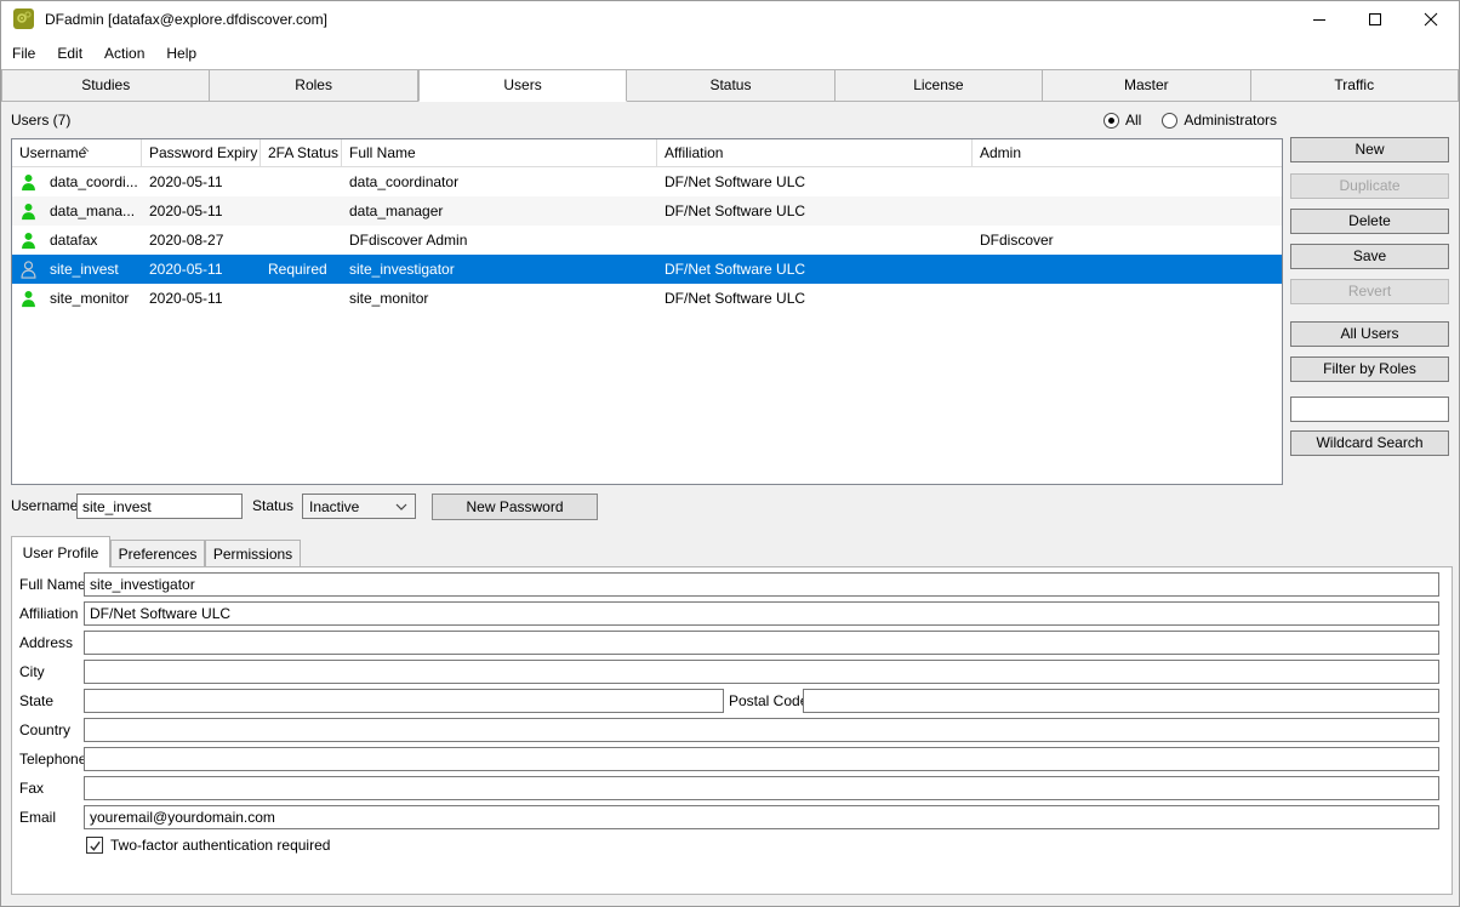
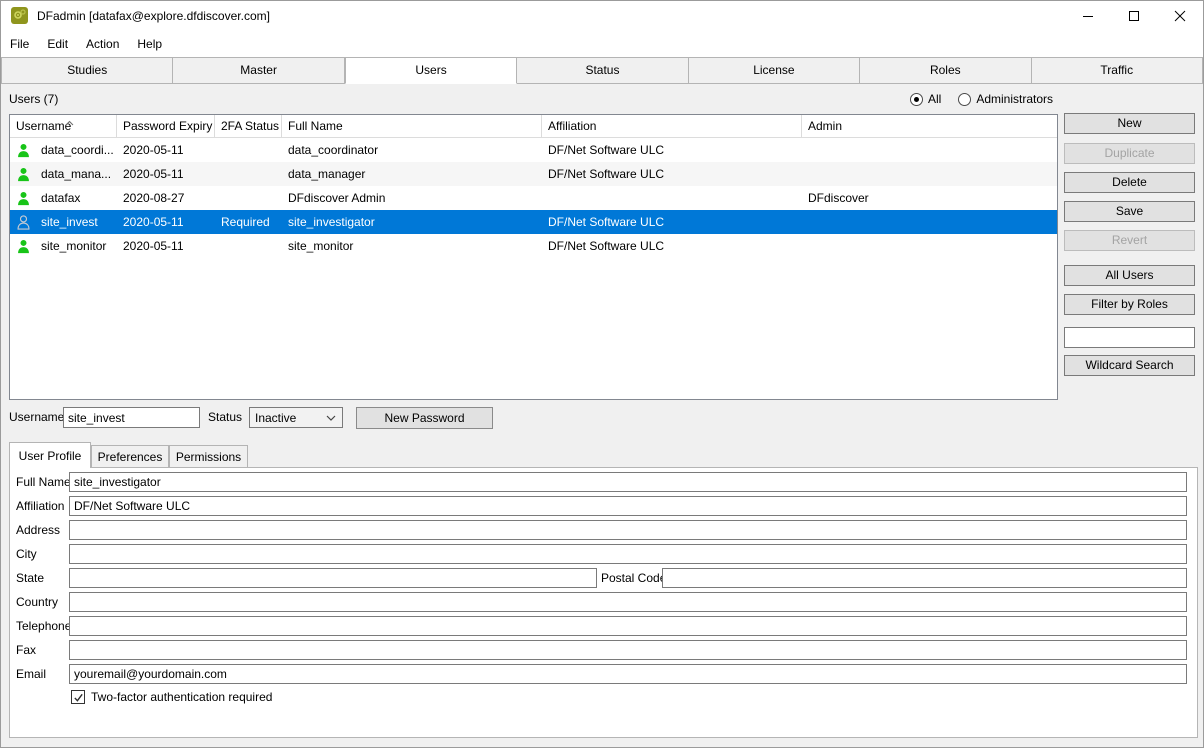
  DFadmin [datafax@explore.dfdiscover.com]
  File
  Edit
  Action
  Help
  Studies
- Roles
+ Master
  Users
  Status
  License
- Master
+ Roles
  Traffic
  Users (7)
  All
  Administrators
  Username
  Password Expiry
  2FA Status
  Full Name
  Affiliation
  Admin
  data_coordi...
  2020-05-11
  data_coordinator
  DF/Net Software ULC
  data_mana...
  2020-05-11
  data_manager
  DF/Net Software ULC
  datafax
  2020-08-27
  DFdiscover Admin
  DFdiscover
  site_invest
  2020-05-11
  Required
  site_investigator
  DF/Net Software ULC
  site_monitor
  2020-05-11
  site_monitor
  DF/Net Software ULC
  New
  Duplicate
  Delete
  Save
  Revert
  All Users
  Filter by Roles
  Wildcard Search
  Username
  site_invest
  Status
  Inactive
  New Password
  User Profile
  Preferences
  Permissions
  Full Name
  site_investigator
  Affiliation
  DF/Net Software ULC
  Address
  City
  State
  Postal Cod
  Country
  Telephon
  Fax
  Email
  youremail@yourdomain.com
  Two-factor authentication required
